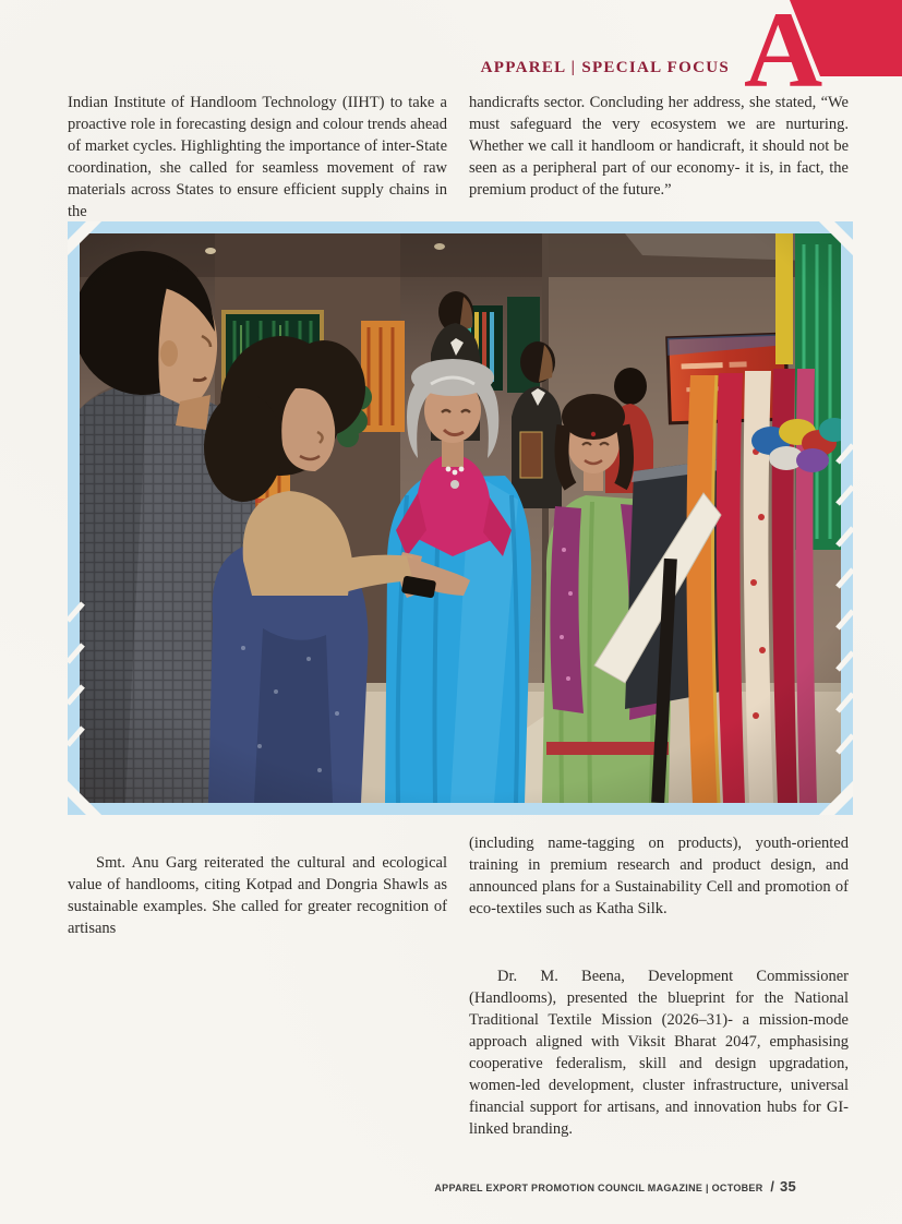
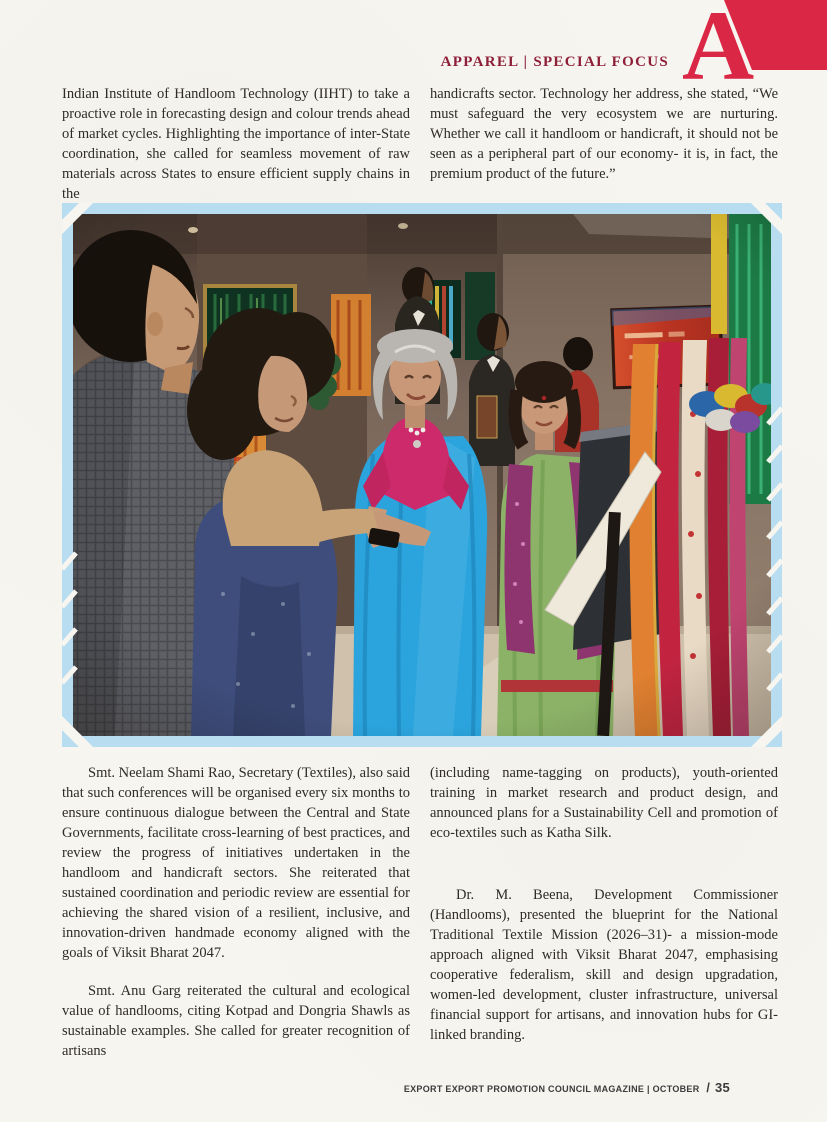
  APPAREL | SPECIAL FOCUS
  A
  Indian Institute of Handloom Technology (IIHT) to take a proactive role in forecasting design and colour trends ahead of market cycles. Highlighting the importance of inter-State coordination, she called for seamless movement of raw materials across States to ensure efficient supply chains in the
- handicrafts sector. Concluding her address, she stated, “We must safeguard the very ecosystem we are nurturing. Whether we call it handloom or handicraft, it should not be seen as a peripheral part of our economy- it is, in fact, the premium product of the future.”
+ handicrafts sector. Technology her address, she stated, “We must safeguard the very ecosystem we are nurturing. Whether we call it handloom or handicraft, it should not be seen as a peripheral part of our economy- it is, in fact, the premium product of the future.”
+ Smt. Neelam Shami Rao, Secretary (Textiles), also said that such conferences will be organised every six months to ensure continuous dialogue between the Central and State Governments, facilitate cross-learning of best practices, and review the progress of initiatives undertaken in the handloom and handicraft sectors. She reiterated that sustained coordination and periodic review are essential for achieving the shared vision of a resilient, inclusive, and innovation-driven handmade economy aligned with the goals of Viksit Bharat 2047.
  Smt. Anu Garg reiterated the cultural and ecological value of handlooms, citing Kotpad and Dongria Shawls as sustainable examples. She called for greater recognition of artisans
- (including name-tagging on products), youth-oriented training in premium research and product design, and announced plans for a Sustainability Cell and promotion of eco-textiles such as Katha Silk.
+ (including name-tagging on products), youth-oriented training in market research and product design, and announced plans for a Sustainability Cell and promotion of eco-textiles such as Katha Silk.
  Dr. M. Beena, Development Commissioner (Handlooms), presented the blueprint for the National Traditional Textile Mission (2026–31)- a mission-mode approach aligned with Viksit Bharat 2047, emphasising cooperative federalism, skill and design upgradation, women-led development, cluster infrastructure, universal financial support for artisans, and innovation hubs for GI-linked branding.
- APPAREL EXPORT PROMOTION COUNCIL MAGAZINE | OCTOBER / 35
+ EXPORT EXPORT PROMOTION COUNCIL MAGAZINE | OCTOBER / 35
